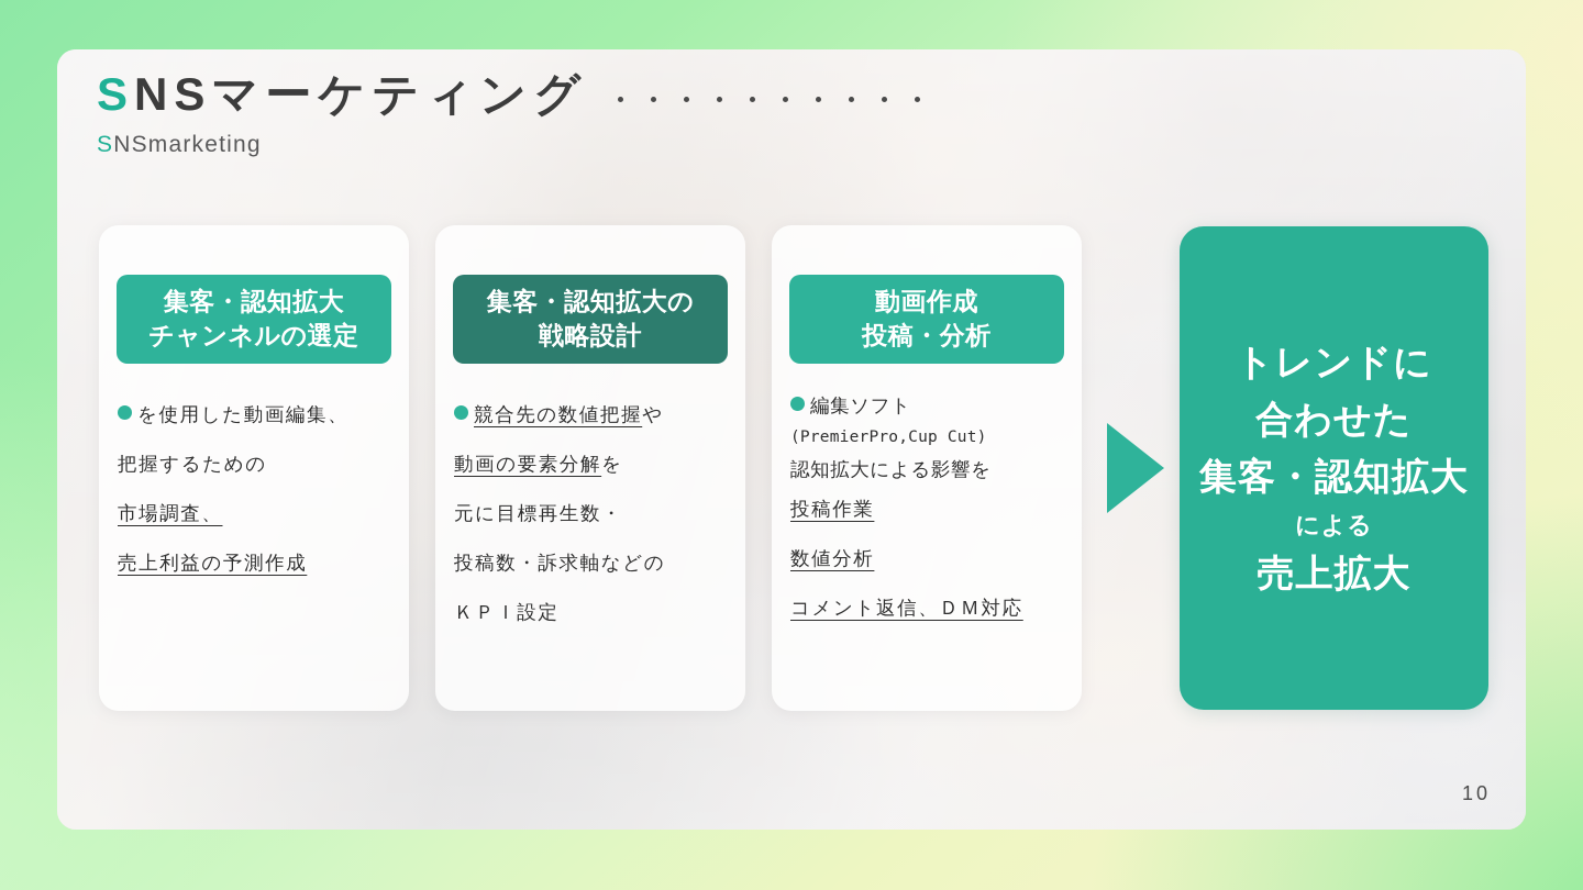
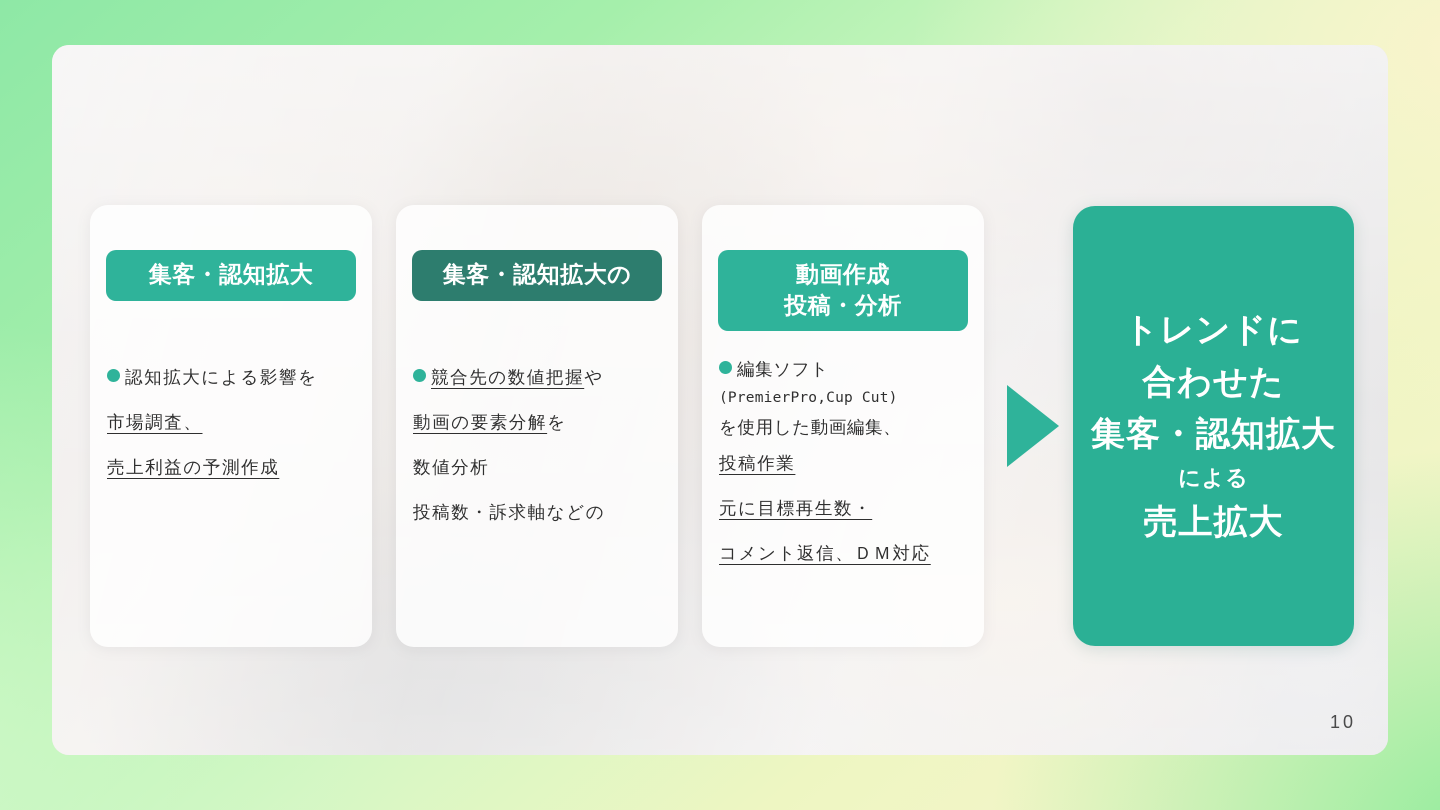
- SNSマーケティング
- SNSmarketing
  集客・認知拡大
- チャンネルの選定
- を使用した動画編集、
+ 認知拡大による影響を
- 把握するための
  市場調査、
  売上利益の予測作成
  集客・認知拡大の
- 戦略設計
  競合先の数値把握や
  動画の要素分解を
- 元に目標再生数・
+ 数値分析
  投稿数・訴求軸などの
- ＫＰＩ設定
  動画作成
  投稿・分析
  編集ソフト
  (PremierPro,Cup Cut)
- 認知拡大による影響を
+ を使用した動画編集、
  投稿作業
- 数値分析
+ 元に目標再生数・
  コメント返信、ＤＭ対応
  トレンドに
  合わせた
  集客・認知拡大
  による
  売上拡大
  10
